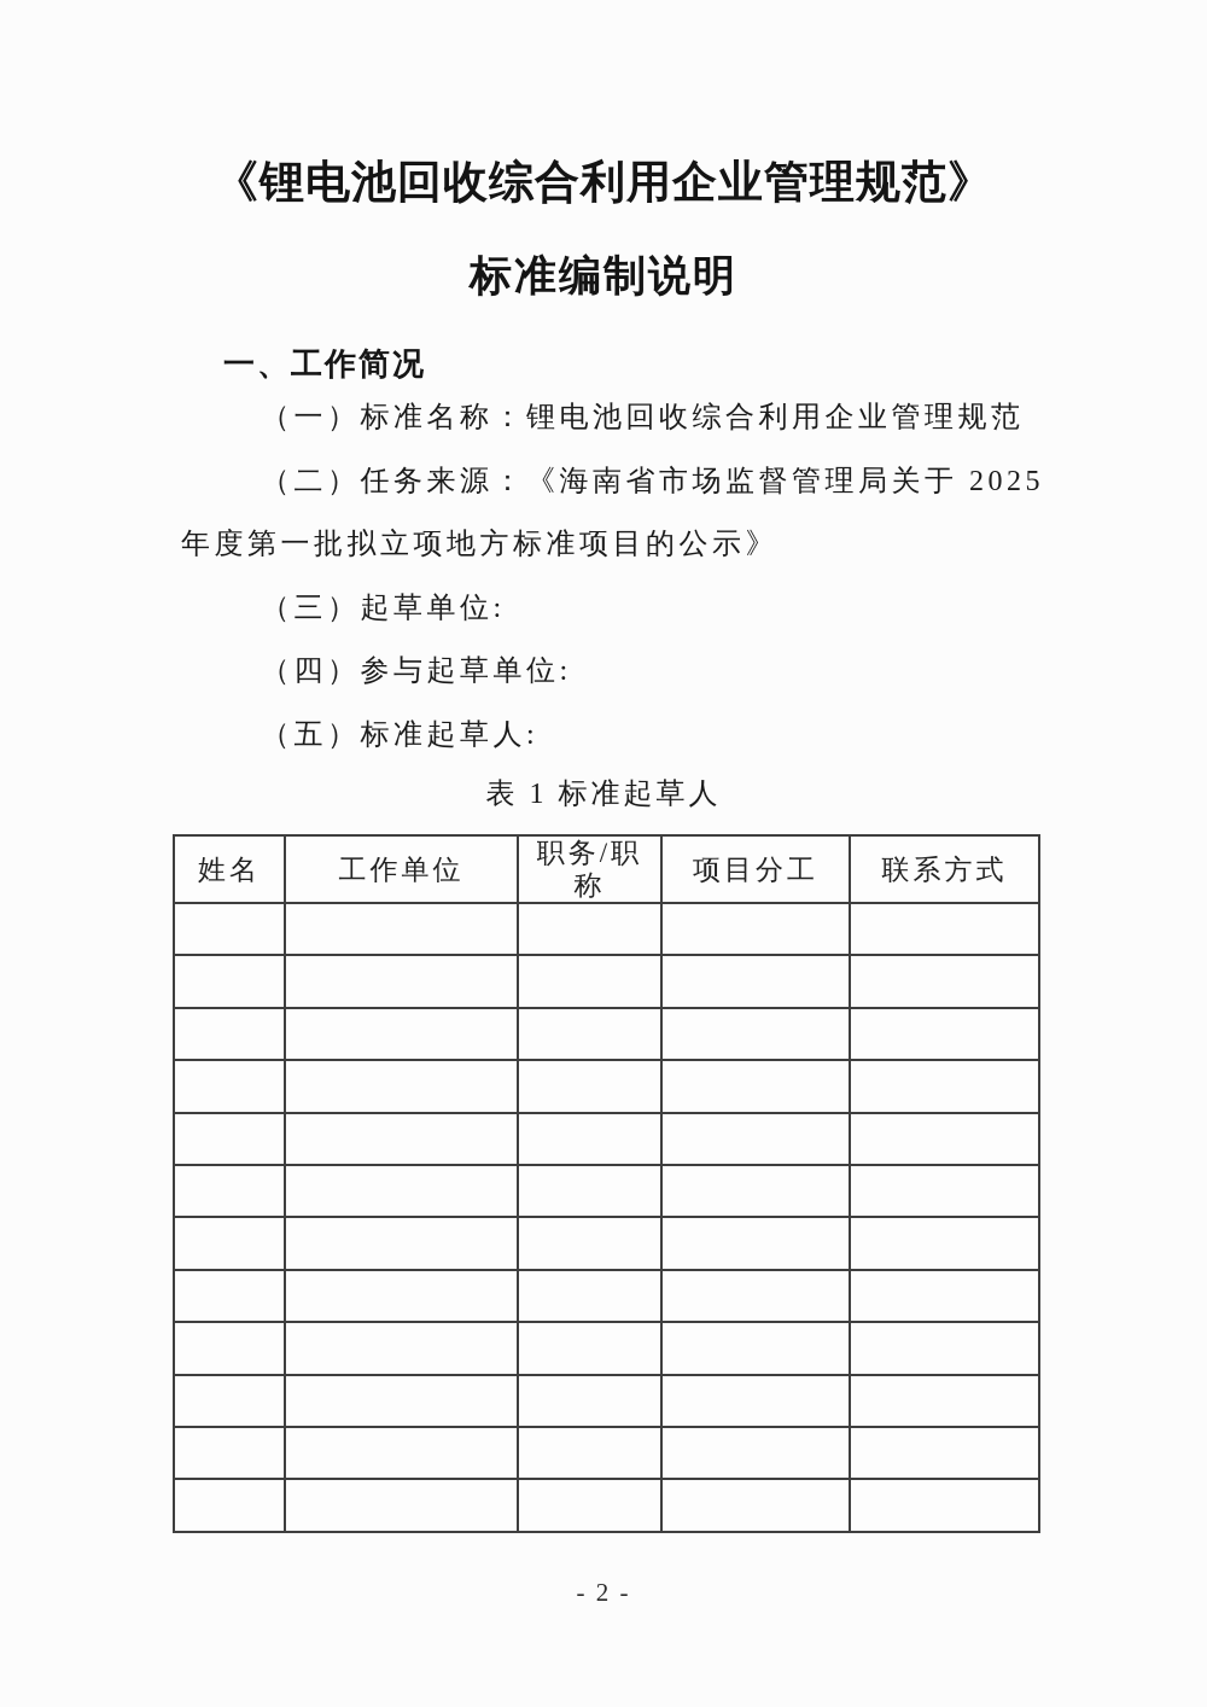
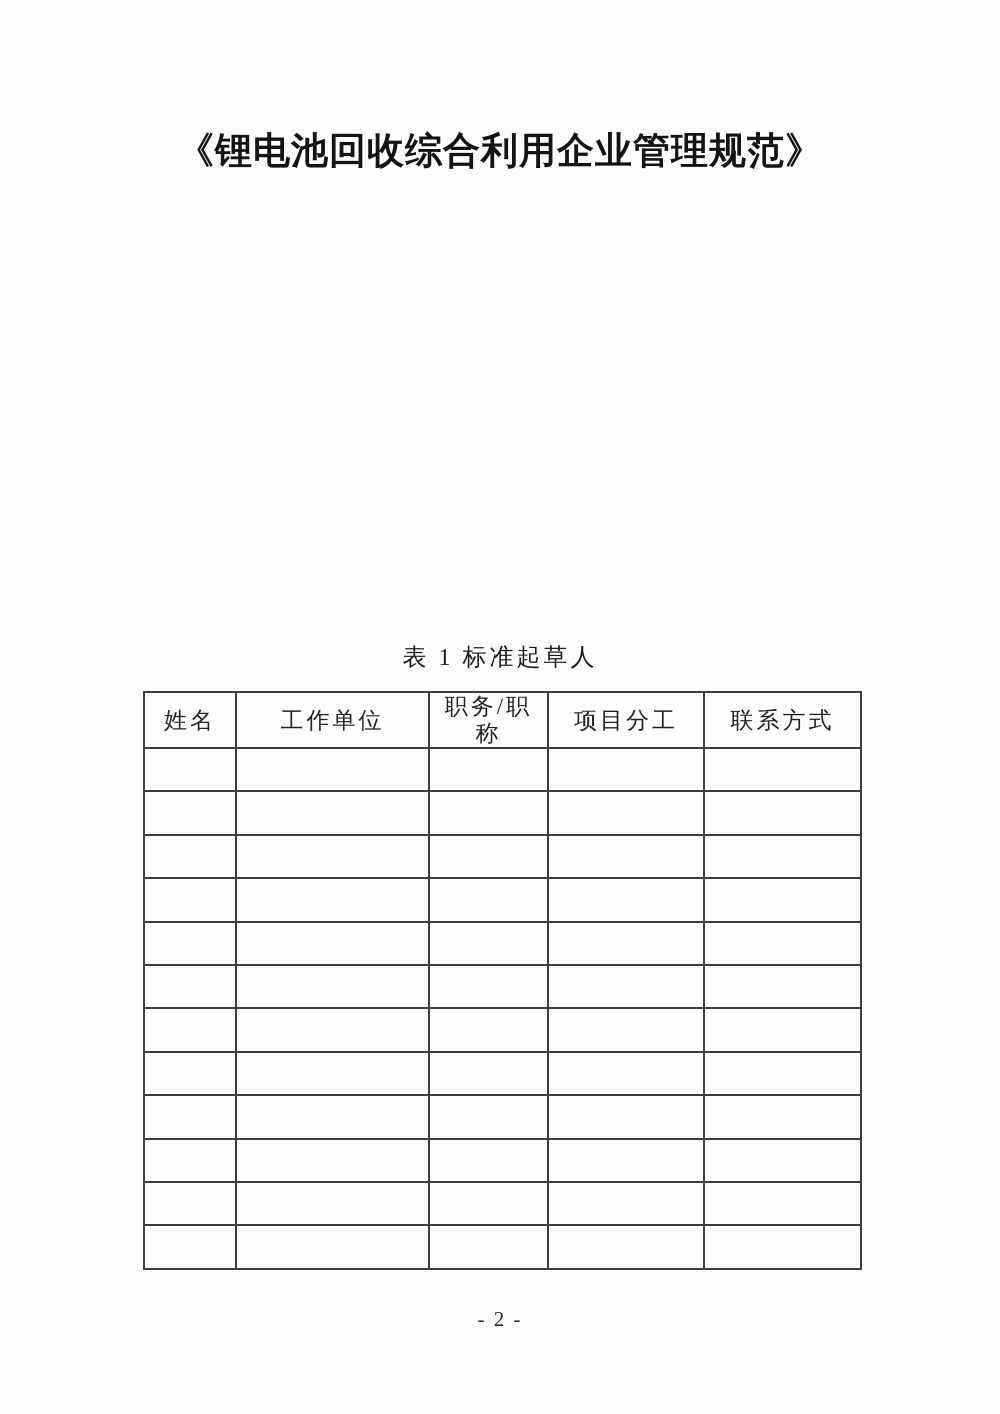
  《锂电池回收综合利用企业管理规范》
- 标准编制说明
- 一、工作简况
- （一）标准名称：锂电池回收综合利用企业管理规范
- （二）任务来源：《海南省市场监督管理局关于 2025
- 年度第一批拟立项地方标准项目的公示》
- （三）起草单位:
- （四）参与起草单位:
- （五）标准起草人:
  表 1 标准起草人
  姓名	工作单位	职务/职称	项目分工	联系方式
  - 2 -
